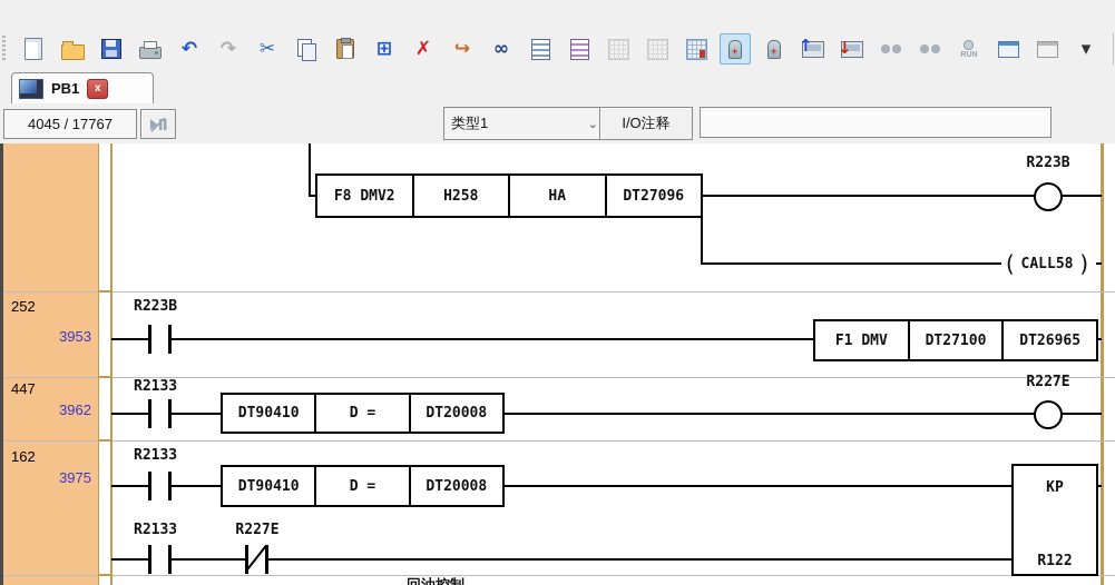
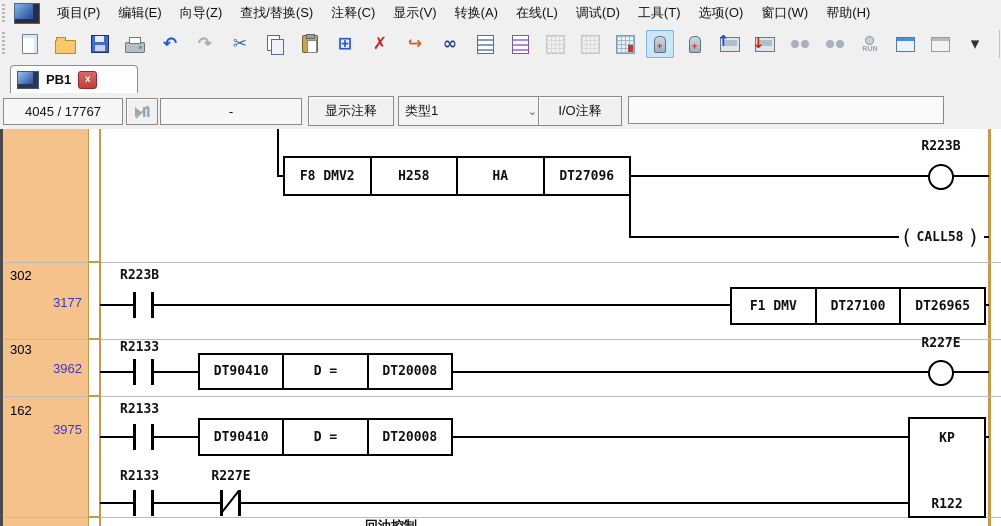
+ 项目(P)
+ 编辑(E)
+ 向导(Z)
+ 查找/替换(S)
+ 注释(C)
+ 显示(V)
+ 转换(A)
+ 在线(L)
+ 调试(D)
+ 工具(T)
+ 选项(O)
+ 窗口(W)
+ 帮助(H)
  ↶
  ↷
  ✂
  ⊞
  ✗
  ↪
  ∞
  ▾
  PB1
  x
  4045 / 17767
+ -
+ 显示注释
  类型1
  ⌄
  I/O注释
  F8 DMV2
  H258
  HA
  DT27096
  R223B
  (
  CALL58
  )
- 252
+ 302
- 3953
+ 3177
  R223B
  F1 DMV
  DT27100
  DT26965
- 447
+ 303
  3962
  R2133
  DT90410
  D =
  DT20008
  R227E
  162
  3975
  R2133
  DT90410
  D =
  DT20008
  KP
  R122
  R2133
  R227E
